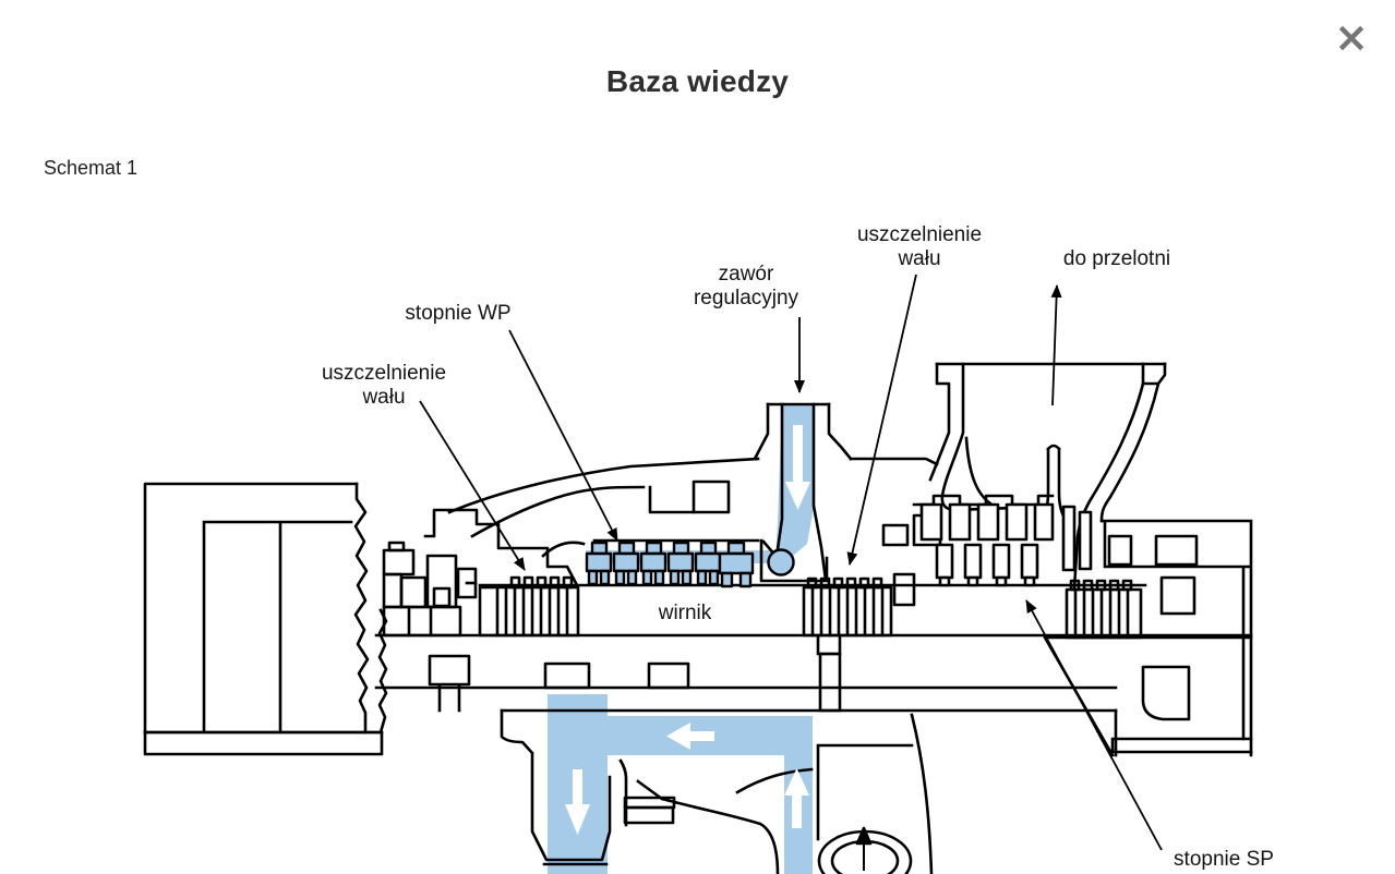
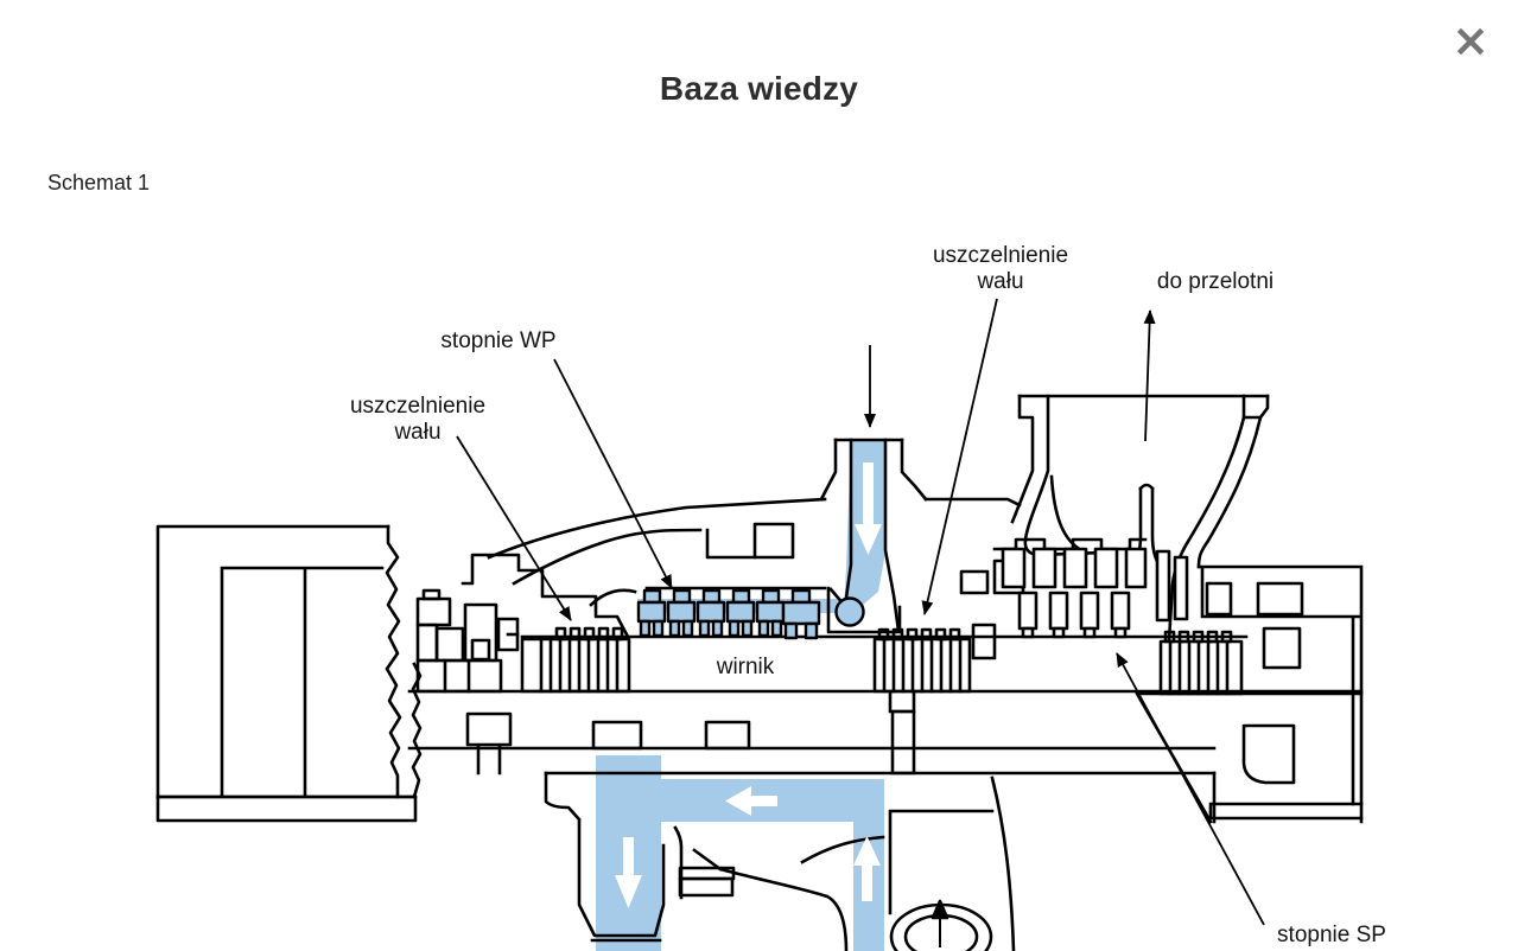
  Baza wiedzy
  ×
  Schemat 1
  stopnie WP
  uszczelnienie
  wału
- zawór
- regulacyjny
  uszczelnienie
  wału
  do przelotni
  wirnik
  stopnie SP
